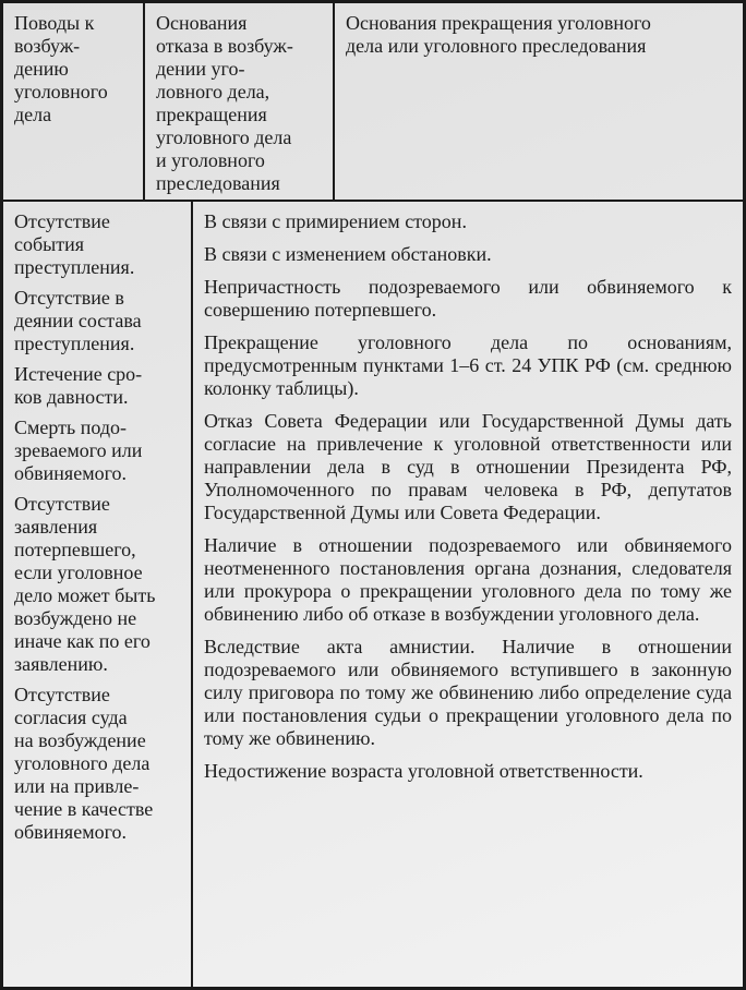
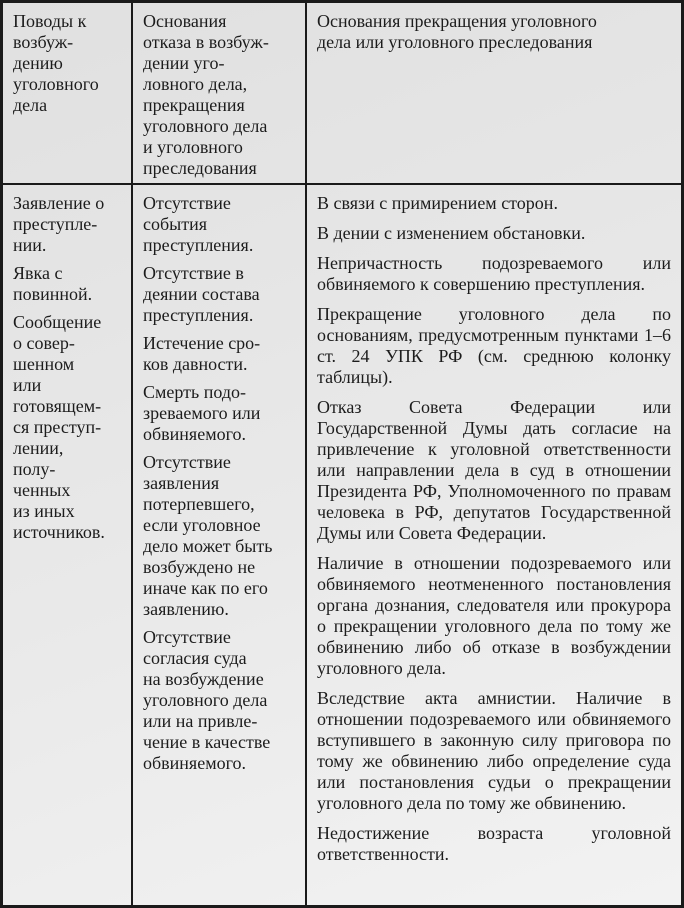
  Поводы к
  возбуж-
  дению
  уголовного
  дела
  Основания
  отказа в возбуж-
  дении уго-
  ловного дела,
  прекращения
  уголовного дела
  и уголовного
  преследования
  Основания прекращения уголовного
  дела или уголовного преследования
+ Заявление о
+ преступле-
+ нии.
+ Явка с
+ повинной.
+ Сообщение
+ о совер-
+ шенном
+ или
+ готовящем-
+ ся преступ-
+ лении,
+ полу-
+ ченных
+ из иных
+ источников.
  Отсутствие
  события
  преступления.
  Отсутствие в
  деянии состава
  преступления.
  Истечение сро-
  ков давности.
  Смерть подо-
  зреваемого или
  обвиняемого.
  Отсутствие
  заявления
  потерпевшего,
  если уголовное
  дело может быть
  возбуждено не
  иначе как по его
  заявлению.
  Отсутствие
  согласия суда
  на возбуждение
  уголовного дела
  или на привле-
  чение в качестве
  обвиняемого.
  В связи с примирением сторон.
- В связи с изменением обстановки.
+ В дении с изменением обстановки.
- Непричастность подозреваемого или обвиняемого к совершению потерпевшего.
+ Непричастность подозреваемого или обвиняемого к совершению преступления.
  Прекращение уголовного дела по основаниям, предусмотренным пунктами 1–6 ст. 24 УПК РФ (см. среднюю колонку таблицы).
  Отказ Совета Федерации или Государственной Думы дать согласие на привлечение к уголовной ответственности или направлении дела в суд в отношении Президента РФ, Уполномоченного по правам человека в РФ, депутатов Государственной Думы или Совета Федерации.
  Наличие в отношении подозреваемого или обвиняемого неотмененного постановления органа дознания, следователя или прокурора о прекращении уголовного дела по тому же обвинению либо об отказе в возбуждении уголовного дела.
  Вследствие акта амнистии. Наличие в отношении подозреваемого или обвиняемого вступившего в законную силу приговора по тому же обвинению либо определение суда или постановления судьи о прекращении уголовного дела по тому же обвинению.
  Недостижение возраста уголовной ответственности.
